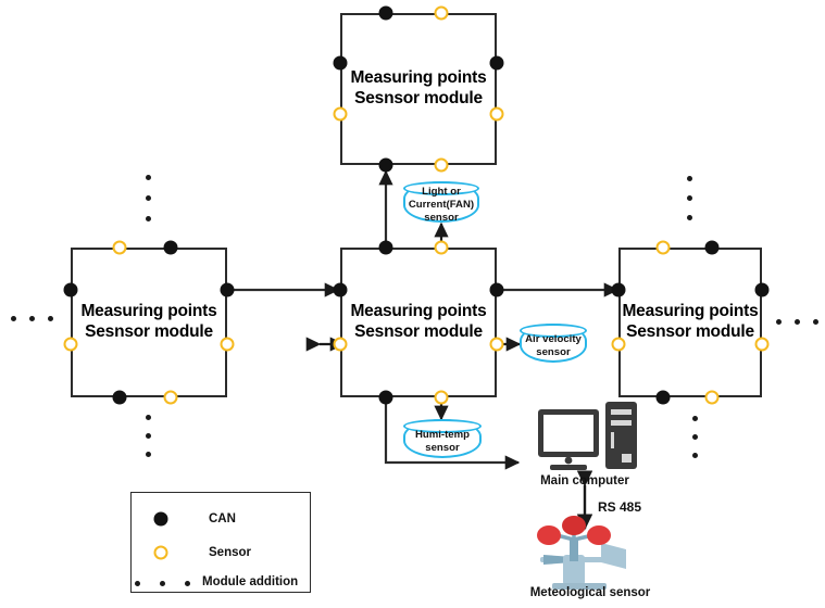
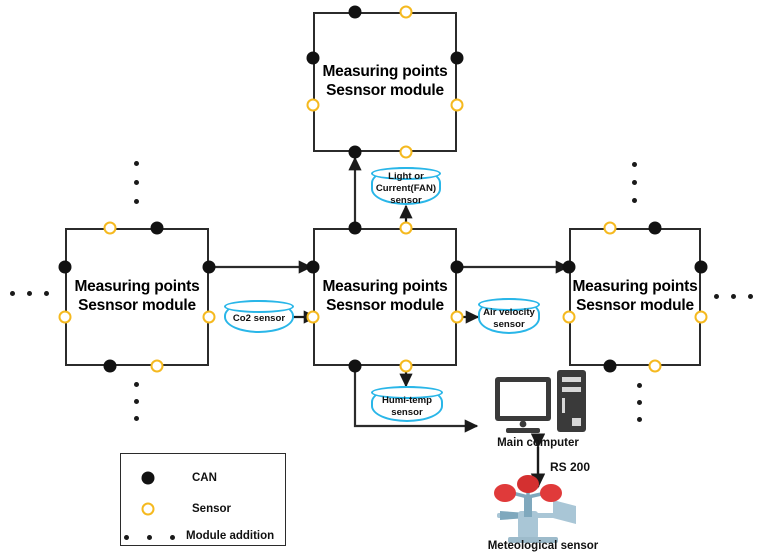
  Measuring points
  Sesnsor module
  Measuring points
  Sesnsor module
  Measuring points
  Sesnsor module
  Measuring points
  Sesnsor module
  Light or
  Current(FAN)
  sensor
+ Co2 sensor
  Air velocity
  sensor
  Humi-temp
  sensor
  Main computer
- RS 485
+ RS 200
  Meteological sensor
  CAN
  Sensor
  Module addition
